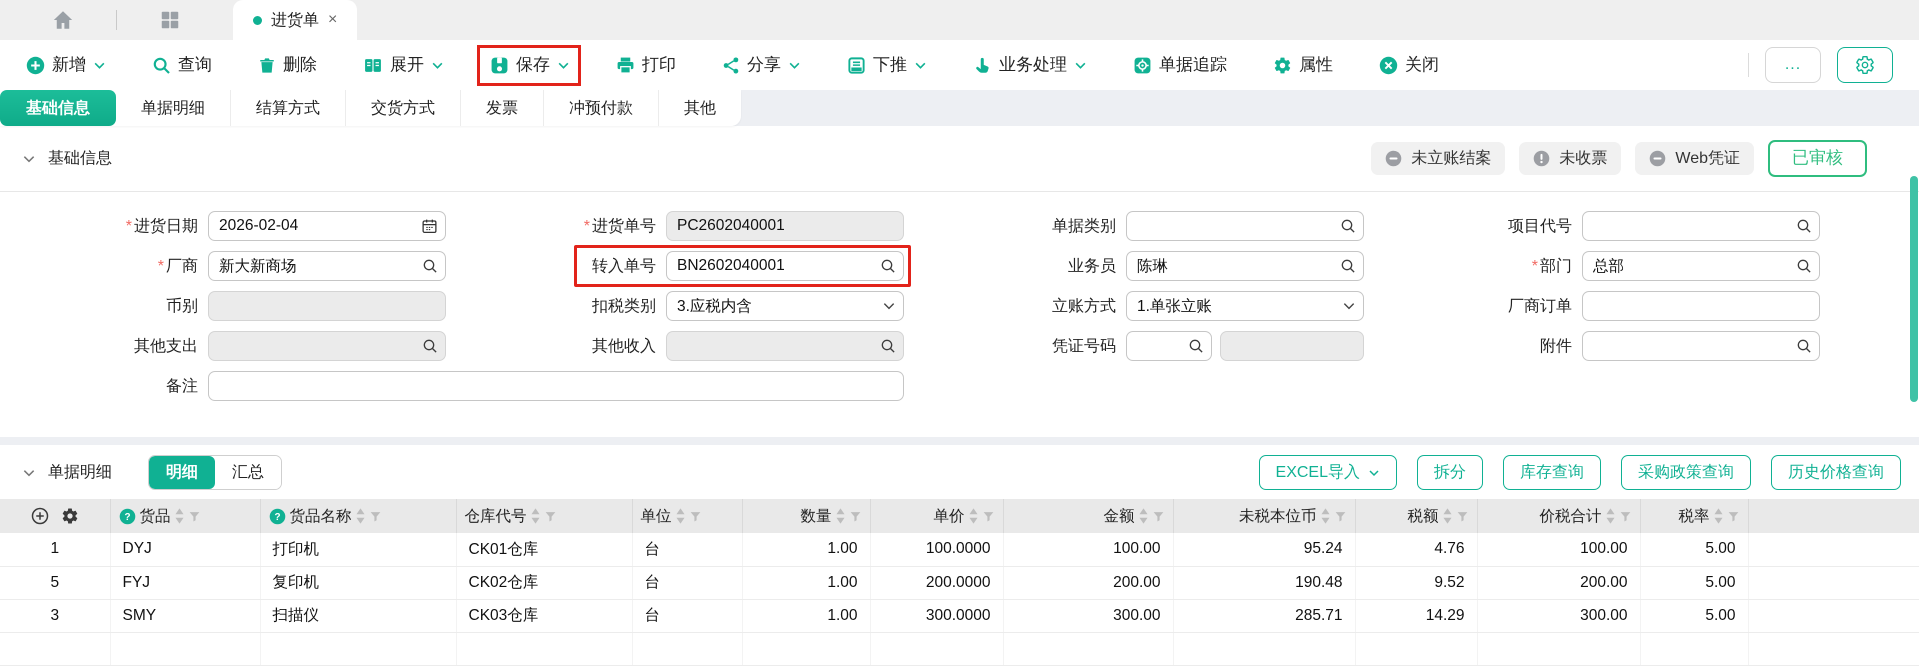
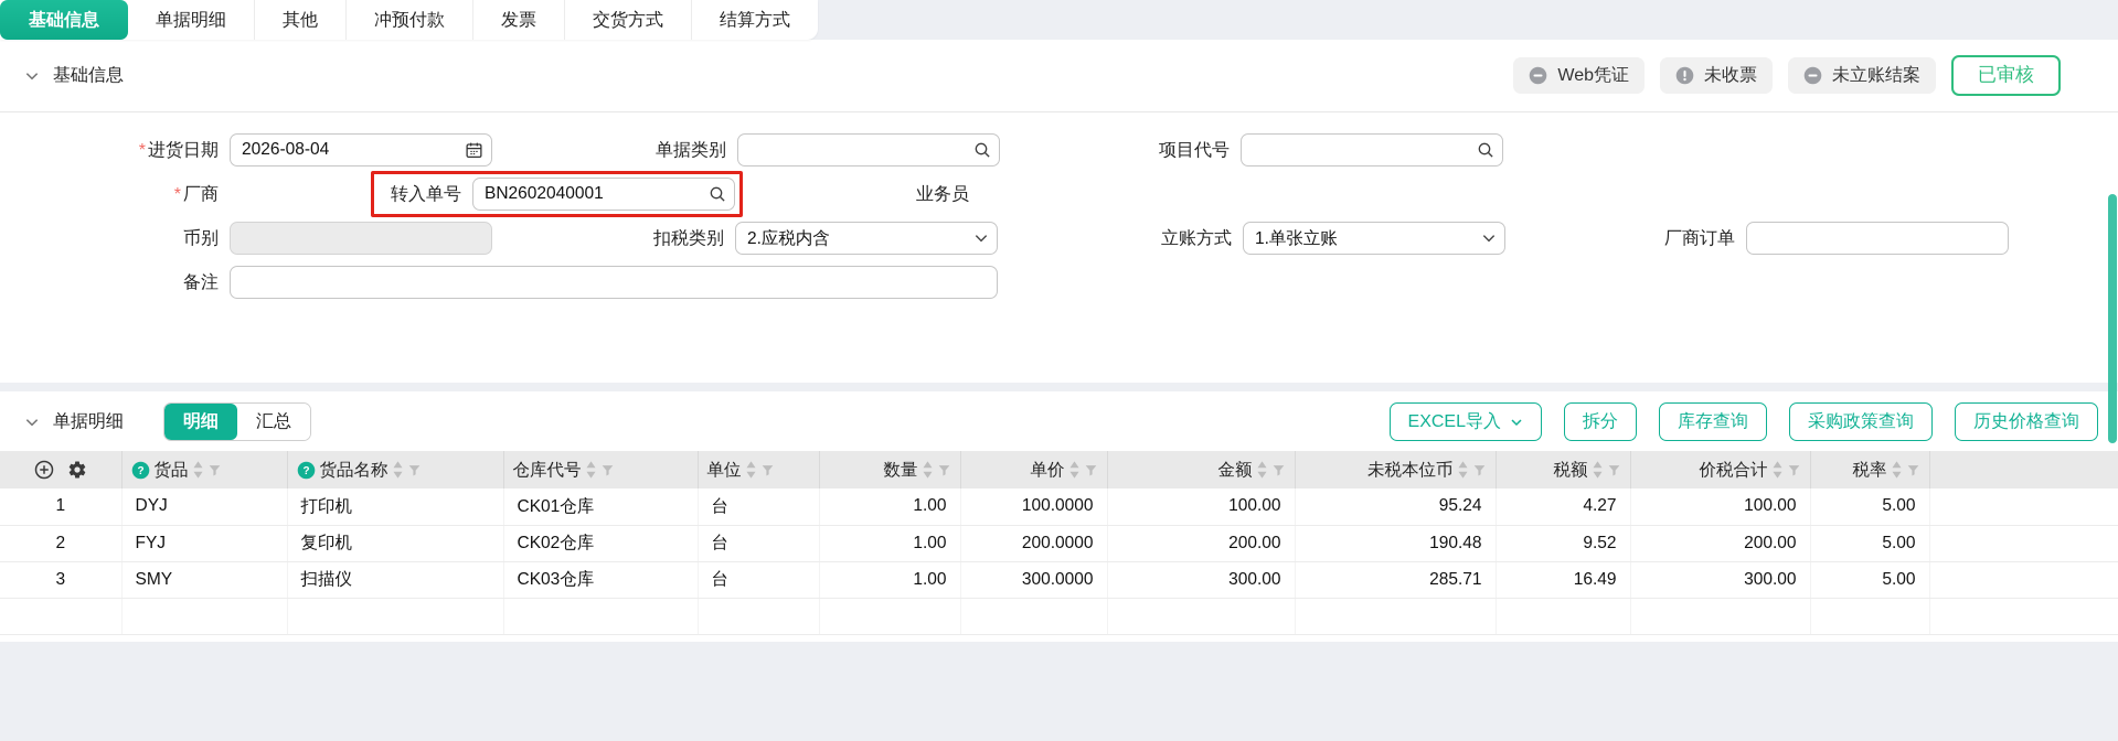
- 进货单
- ×
- 新增
- 查询
- 删除
- 展开
- 保存
- 打印
- 分享
- 下推
- 业务处理
- 单据追踪
- 属性
- 关闭
- ...
  基础信息
  单据明细
- 结算方式
+ 其他
- 交货方式
+ 冲预付款
  发票
- 冲预付款
+ 交货方式
- 其他
+ 结算方式
  基础信息
- 未立账结案
+ Web凭证
  未收票
- Web凭证
+ 未立账结案
  已审核
  *进货日期
- 2026-02-04
+ 2026-08-04
- *进货单号
- PC2602040001
  单据类别
  项目代号
  *厂商
- 新大新商场
  转入单号
  BN2602040001
  业务员
- 陈琳
- *部门
- 总部
  币别
  扣税类别
- 3.应税内含
+ 2.应税内含
  立账方式
  1.单张立账
  厂商订单
- 其他支出
- 其他收入
- 凭证号码
- 附件
  备注
  单据明细
  明细
  汇总
  EXCEL导入
  拆分
  库存查询
  采购政策查询
  历史价格查询
  	? 货品	? 货品名称	仓库代号	单位	数量	单价	金额	未税本位币	税额	价税合计	税率
- 1	DYJ	打印机	CK01仓库	台	1.00	100.0000	100.00	95.24	4.76	100.00	5.00
+ 1	DYJ	打印机	CK01仓库	台	1.00	100.0000	100.00	95.24	4.27	100.00	5.00
- 5	FYJ	复印机	CK02仓库	台	1.00	200.0000	200.00	190.48	9.52	200.00	5.00
+ 2	FYJ	复印机	CK02仓库	台	1.00	200.0000	200.00	190.48	9.52	200.00	5.00
- 3	SMY	扫描仪	CK03仓库	台	1.00	300.0000	300.00	285.71	14.29	300.00	5.00
+ 3	SMY	扫描仪	CK03仓库	台	1.00	300.0000	300.00	285.71	16.49	300.00	5.00
